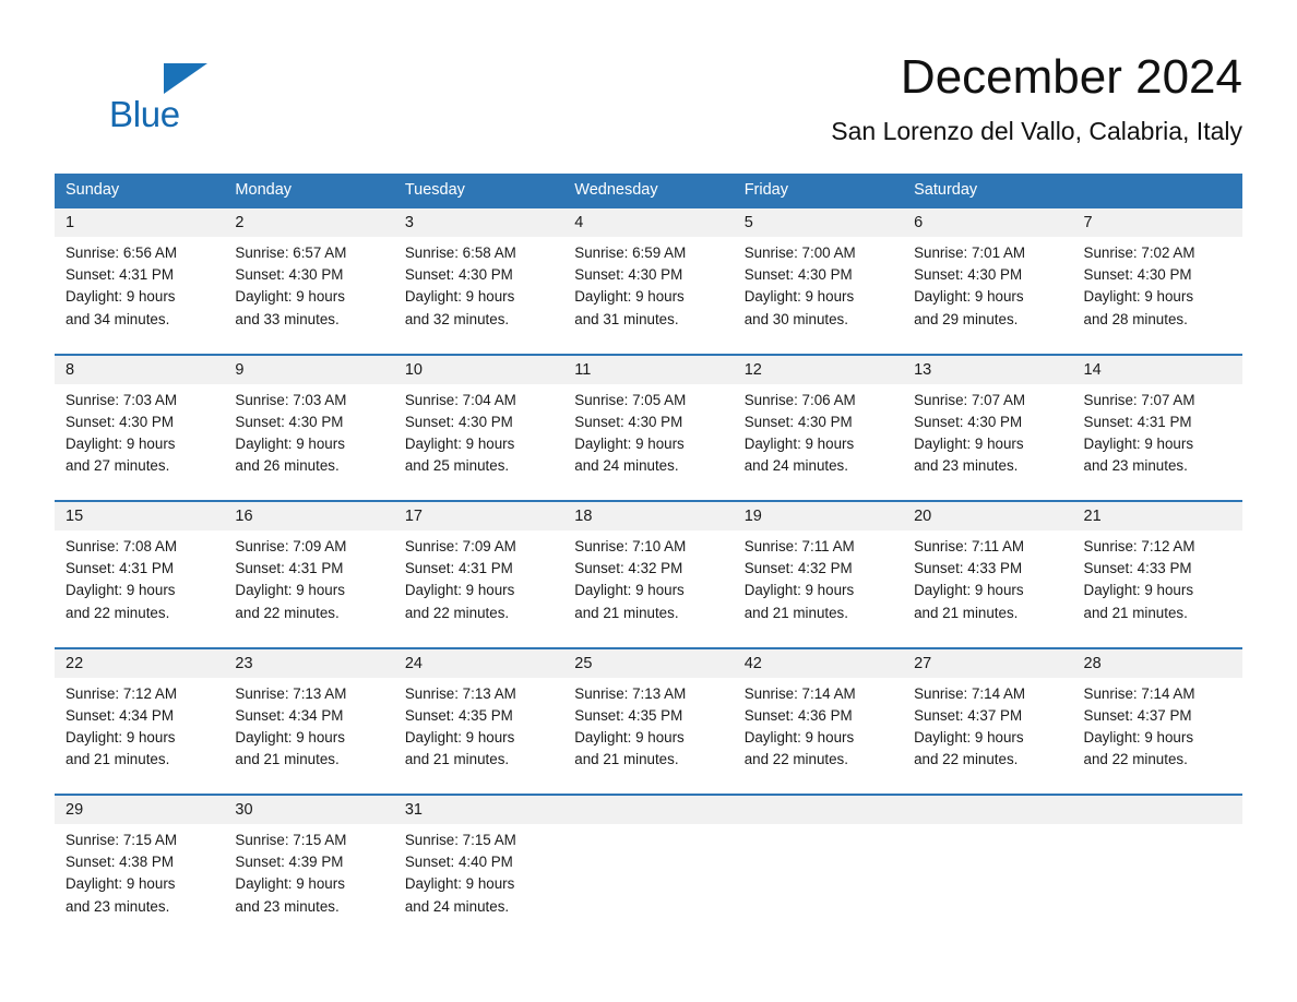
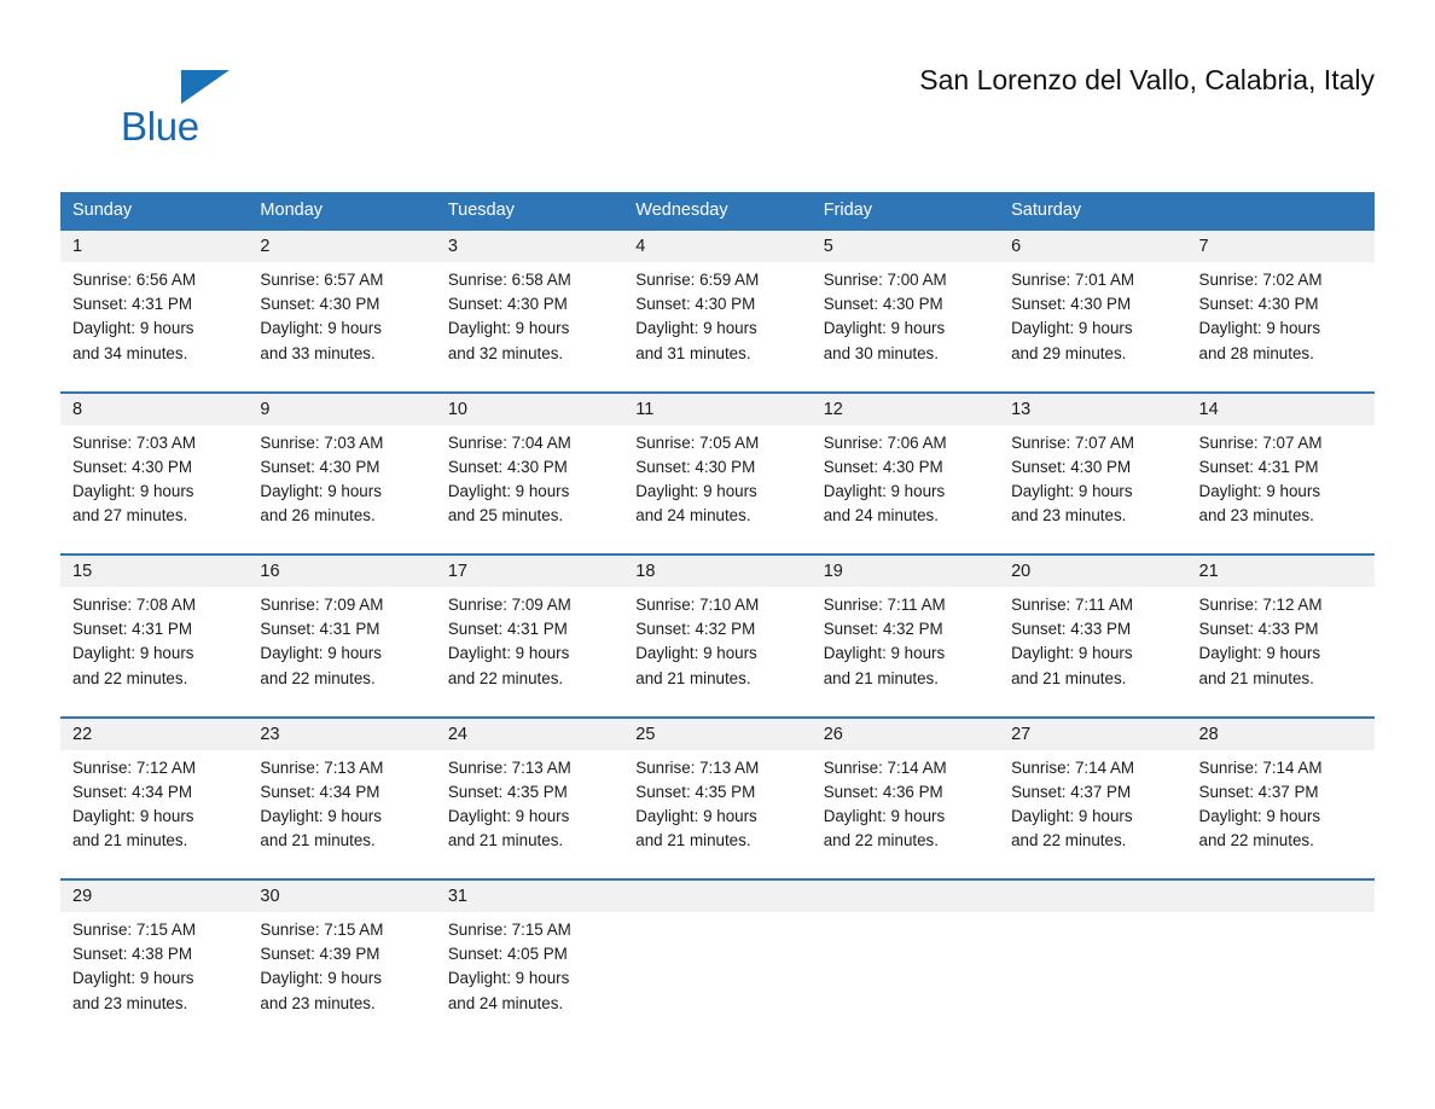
  Blue
- December 2024
  San Lorenzo del Vallo, Calabria, Italy
  Sunday
  Monday
  Tuesday
  Wednesday
  Friday
  Saturday
  1
  2
  3
  4
  5
  6
  7
  Sunrise: 6:56 AM
  Sunset: 4:31 PM
  Daylight: 9 hours
  and 34 minutes.
  Sunrise: 6:57 AM
  Sunset: 4:30 PM
  Daylight: 9 hours
  and 33 minutes.
  Sunrise: 6:58 AM
  Sunset: 4:30 PM
  Daylight: 9 hours
  and 32 minutes.
  Sunrise: 6:59 AM
  Sunset: 4:30 PM
  Daylight: 9 hours
  and 31 minutes.
  Sunrise: 7:00 AM
  Sunset: 4:30 PM
  Daylight: 9 hours
  and 30 minutes.
  Sunrise: 7:01 AM
  Sunset: 4:30 PM
  Daylight: 9 hours
  and 29 minutes.
  Sunrise: 7:02 AM
  Sunset: 4:30 PM
  Daylight: 9 hours
  and 28 minutes.
  8
  9
  10
  11
  12
  13
  14
  Sunrise: 7:03 AM
  Sunset: 4:30 PM
  Daylight: 9 hours
  and 27 minutes.
  Sunrise: 7:03 AM
  Sunset: 4:30 PM
  Daylight: 9 hours
  and 26 minutes.
  Sunrise: 7:04 AM
  Sunset: 4:30 PM
  Daylight: 9 hours
  and 25 minutes.
  Sunrise: 7:05 AM
  Sunset: 4:30 PM
  Daylight: 9 hours
  and 24 minutes.
  Sunrise: 7:06 AM
  Sunset: 4:30 PM
  Daylight: 9 hours
  and 24 minutes.
  Sunrise: 7:07 AM
  Sunset: 4:30 PM
  Daylight: 9 hours
  and 23 minutes.
  Sunrise: 7:07 AM
  Sunset: 4:31 PM
  Daylight: 9 hours
  and 23 minutes.
  15
  16
  17
  18
  19
  20
  21
  Sunrise: 7:08 AM
  Sunset: 4:31 PM
  Daylight: 9 hours
  and 22 minutes.
  Sunrise: 7:09 AM
  Sunset: 4:31 PM
  Daylight: 9 hours
  and 22 minutes.
  Sunrise: 7:09 AM
  Sunset: 4:31 PM
  Daylight: 9 hours
  and 22 minutes.
  Sunrise: 7:10 AM
  Sunset: 4:32 PM
  Daylight: 9 hours
  and 21 minutes.
  Sunrise: 7:11 AM
  Sunset: 4:32 PM
  Daylight: 9 hours
  and 21 minutes.
  Sunrise: 7:11 AM
  Sunset: 4:33 PM
  Daylight: 9 hours
  and 21 minutes.
  Sunrise: 7:12 AM
  Sunset: 4:33 PM
  Daylight: 9 hours
  and 21 minutes.
  22
  23
  24
  25
- 42
+ 26
  27
  28
  Sunrise: 7:12 AM
  Sunset: 4:34 PM
  Daylight: 9 hours
  and 21 minutes.
  Sunrise: 7:13 AM
  Sunset: 4:34 PM
  Daylight: 9 hours
  and 21 minutes.
  Sunrise: 7:13 AM
  Sunset: 4:35 PM
  Daylight: 9 hours
  and 21 minutes.
  Sunrise: 7:13 AM
  Sunset: 4:35 PM
  Daylight: 9 hours
  and 21 minutes.
  Sunrise: 7:14 AM
  Sunset: 4:36 PM
  Daylight: 9 hours
  and 22 minutes.
  Sunrise: 7:14 AM
  Sunset: 4:37 PM
  Daylight: 9 hours
  and 22 minutes.
  Sunrise: 7:14 AM
  Sunset: 4:37 PM
  Daylight: 9 hours
  and 22 minutes.
  29
  30
  31
  Sunrise: 7:15 AM
  Sunset: 4:38 PM
  Daylight: 9 hours
  and 23 minutes.
  Sunrise: 7:15 AM
  Sunset: 4:39 PM
  Daylight: 9 hours
  and 23 minutes.
  Sunrise: 7:15 AM
- Sunset: 4:40 PM
+ Sunset: 4:05 PM
  Daylight: 9 hours
  and 24 minutes.
